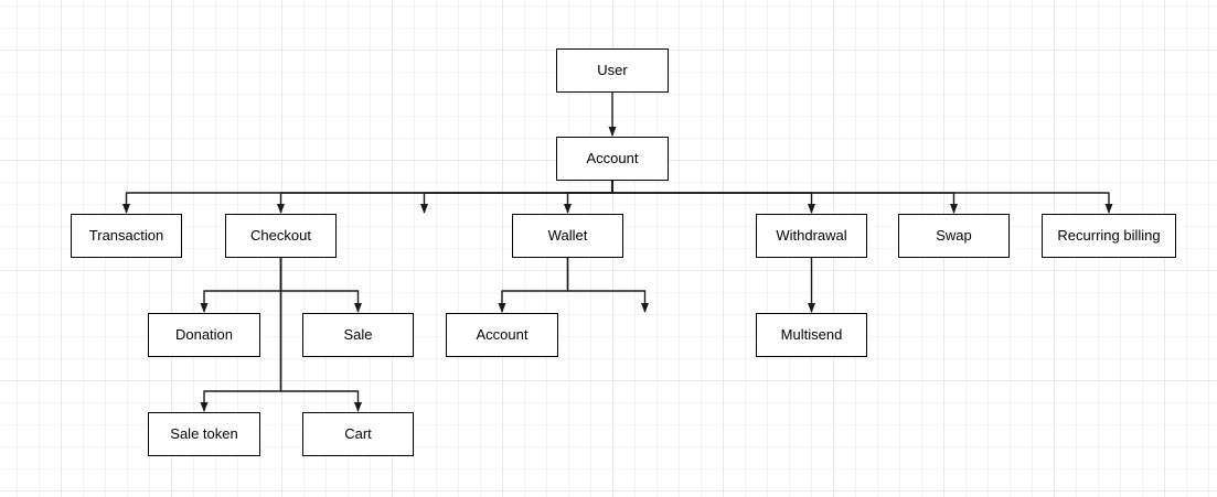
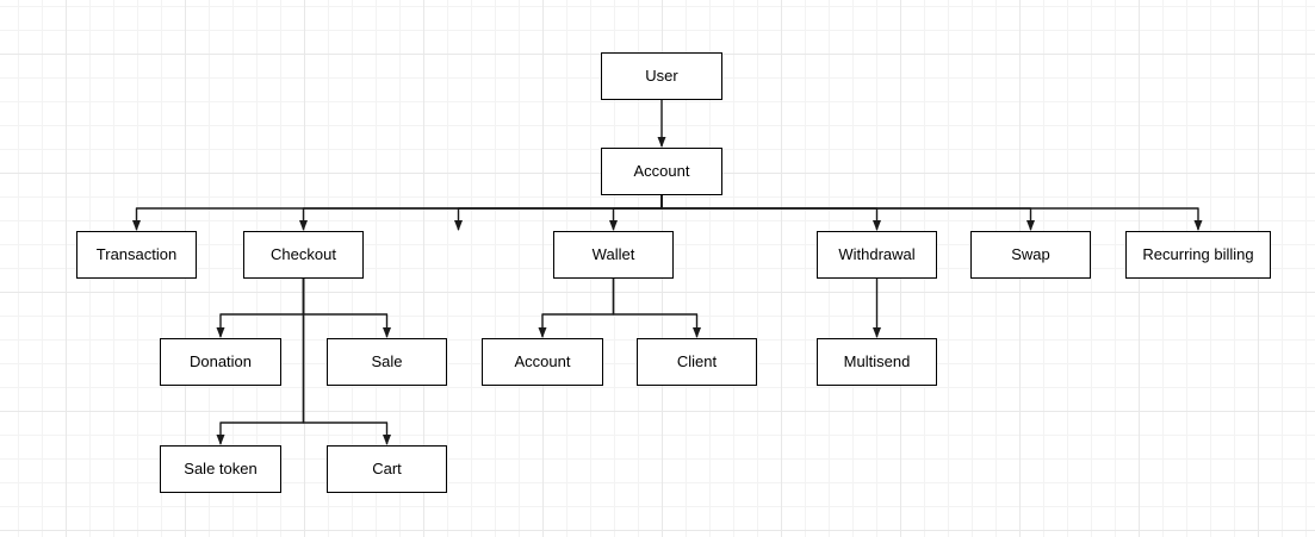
  User
  Account
  Transaction
  Checkout
  Wallet
  Withdrawal
  Swap
  Recurring billing
  Donation
  Sale
  Account
+ Client
  Multisend
  Sale token
  Cart
